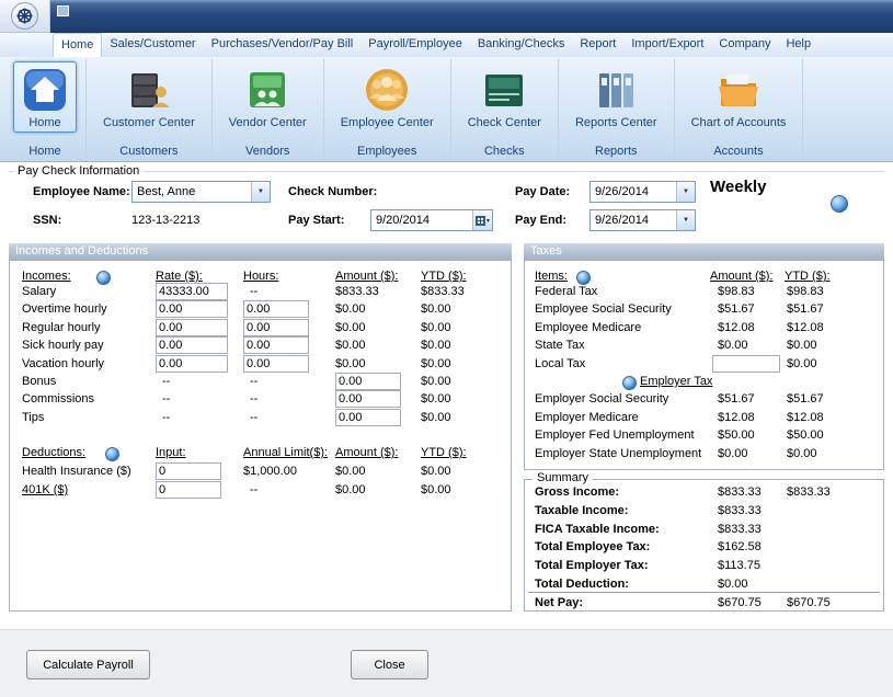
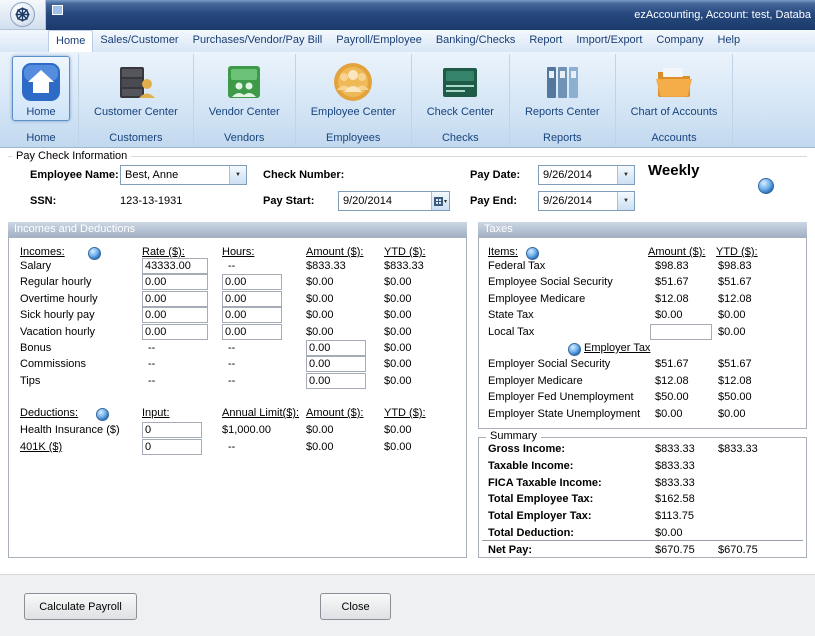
+ ezAccounting, Account: test, Databa
  Home
  Sales/Customer
  Purchases/Vendor/Pay Bill
  Payroll/Employee
  Banking/Checks
  Report
  Import/Export
  Company
  Help
  Home
  Home
  Customer Center
  Customers
  Vendor Center
  Vendors
  Employee Center
  Employees
  Check Center
  Checks
  Reports Center
  Reports
  Chart of Accounts
  Accounts
  Pay Check Information
  Employee Name:
  Best, Anne
  Check Number:
  Pay Date:
  9/26/2014
  Weekly
  SSN:
- 123-13-2213
+ 123-13-1931
  Pay Start:
  9/20/2014
  Pay End:
  9/26/2014
  Incomes and Deductions
  Taxes
  Summary
  Incomes:
  Rate ($):
  Hours:
  Amount ($):
  YTD ($):
  Deductions:
  Input:
  Annual Limit($):
  Amount ($):
  YTD ($):
  Items:
  Amount ($):
  YTD ($):
  Employer Tax
  Salary
  43333.00
  --
  $833.33
  $833.33
- Overtime hourly
+ Regular hourly
  0.00
  0.00
  $0.00
  $0.00
- Regular hourly
+ Overtime hourly
  0.00
  0.00
  $0.00
  $0.00
  Sick hourly pay
  0.00
  0.00
  $0.00
  $0.00
  Vacation hourly
  0.00
  0.00
  $0.00
  $0.00
  Bonus
  --
  --
  0.00
  $0.00
  Commissions
  --
  --
  0.00
  $0.00
  Tips
  --
  --
  0.00
  $0.00
  Health Insurance ($)
  0
  $1,000.00
  $0.00
  $0.00
  401K ($)
  0
  --
  $0.00
  $0.00
  Federal Tax
  $98.83
  $98.83
  Employee Social Security
  $51.67
  $51.67
  Employee Medicare
  $12.08
  $12.08
  State Tax
  $0.00
  $0.00
  Local Tax
  $0.00
  Employer Social Security
  $51.67
  $51.67
  Employer Medicare
  $12.08
  $12.08
  Employer Fed Unemployment
  $50.00
  $50.00
  Employer State Unemployment
  $0.00
  $0.00
  Gross Income:
  $833.33
  $833.33
  Taxable Income:
  $833.33
  FICA Taxable Income:
  $833.33
  Total Employee Tax:
  $162.58
  Total Employer Tax:
  $113.75
  Total Deduction:
  $0.00
  Net Pay:
  $670.75
  $670.75
  Calculate Payroll
  Close
